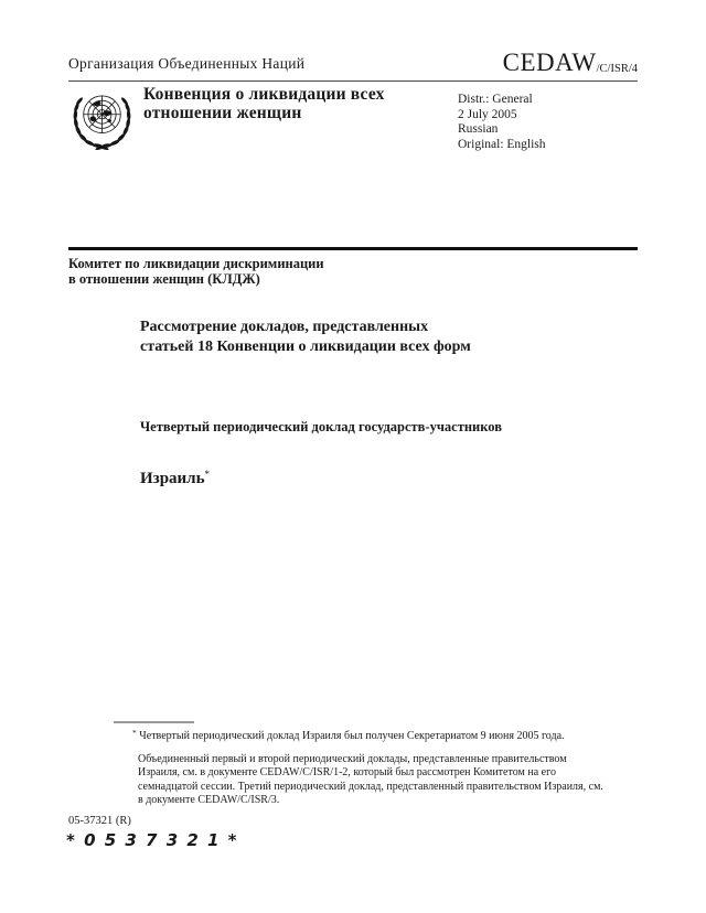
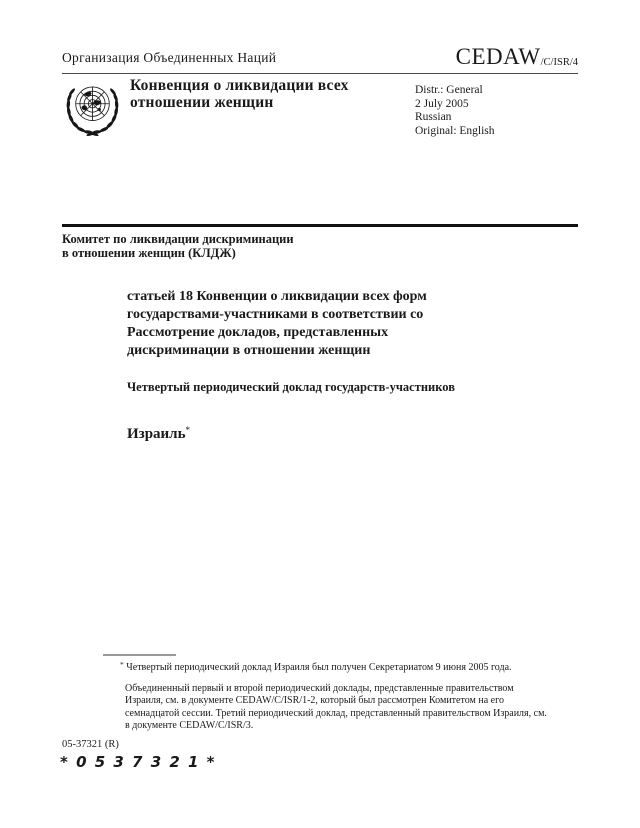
  Организация Объединенных Наций
  CEDAW/C/ISR/4
  Конвенция о ликвидации всех
  отношении женщин
  Distr.: General
  2 July 2005
  Russian
  Original: English
  Комитет по ликвидации дискриминации
  в отношении женщин (КЛДЖ)
- Рассмотрение докладов, представленных
+ статьей 18 Конвенции о ликвидации всех форм
+ государствами-участниками в соответствии со
- статьей 18 Конвенции о ликвидации всех форм
+ Рассмотрение докладов, представленных
+ дискриминации в отношении женщин
  Четвертый периодический доклад государств-участников
  Израиль*
  * Четвертый периодический доклад Израиля был получен Секретариатом 9 июня 2005 года.
  Объединенный первый и второй периодический доклады, представленные правительством Израиля, см. в документе CEDAW/C/ISR/1-2, который был рассмотрен Комитетом на его семнадцатой сессии. Третий периодический доклад, представленный правительством Израиля, см. в документе CEDAW/C/ISR/3.
  05-37321 (R)
  * 0 5 3 7 3 2 1 *
